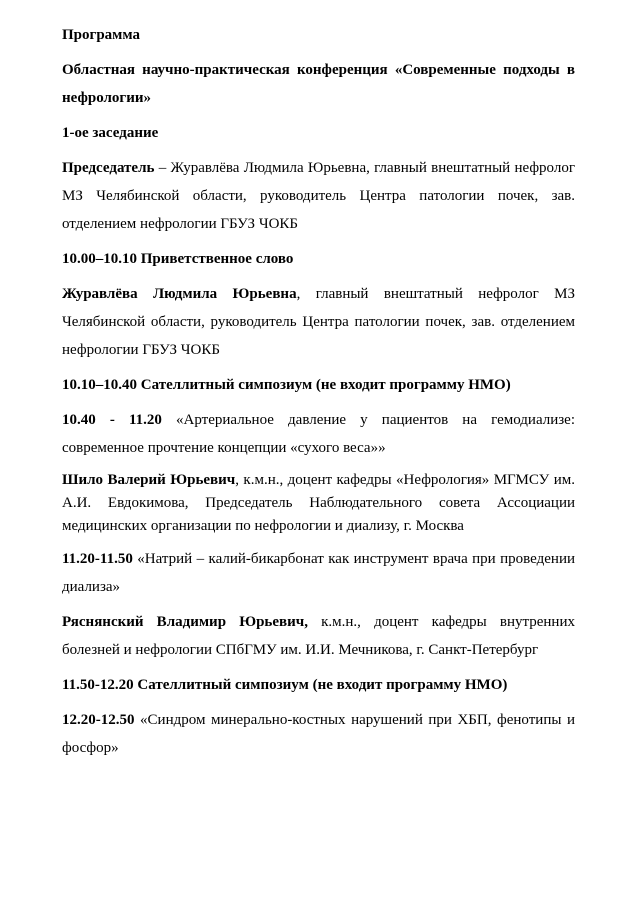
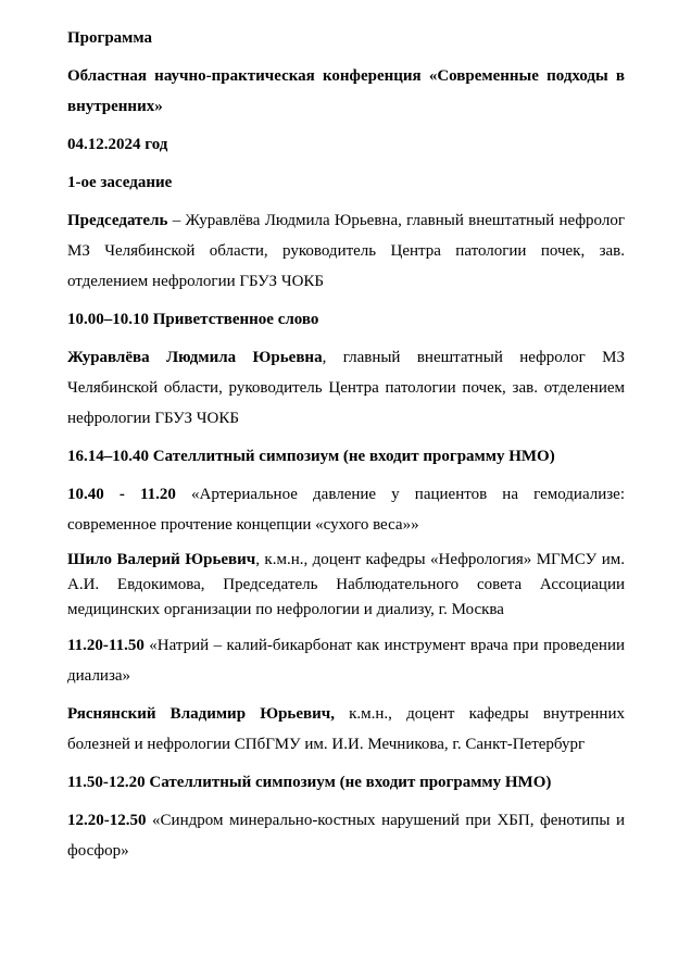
  Программа
- Областная научно-практическая конференция «Современные подходы в нефрологии»
+ Областная научно-практическая конференция «Современные подходы в внутренних»
+ 04.12.2024 год
  1-ое заседание
  Председатель – Журавлёва Людмила Юрьевна, главный внештатный нефролог МЗ Челябинской области, руководитель Центра патологии почек, зав. отделением нефрологии ГБУЗ ЧОКБ
  10.00–10.10 Приветственное слово
  Журавлёва Людмила Юрьевна, главный внештатный нефролог МЗ Челябинской области, руководитель Центра патологии почек, зав. отделением нефрологии ГБУЗ ЧОКБ
- 10.10–10.40 Сателлитный симпозиум (не входит программу НМО)
+ 16.14–10.40 Сателлитный симпозиум (не входит программу НМО)
  10.40 - 11.20 «Артериальное давление у пациентов на гемодиализе: современное прочтение концепции «сухого веса»»
  Шило Валерий Юрьевич, к.м.н., доцент кафедры «Нефрология» МГМСУ им. А.И. Евдокимова, Председатель Наблюдательного совета Ассоциации медицинских организации по нефрологии и диализу, г. Москва
  11.20-11.50 «Натрий – калий-бикарбонат как инструмент врача при проведении диализа»
  Ряснянский Владимир Юрьевич, к.м.н., доцент кафедры внутренних болезней и нефрологии СПбГМУ им. И.И. Мечникова, г. Санкт-Петербург
  11.50-12.20 Сателлитный симпозиум (не входит программу НМО)
  12.20-12.50 «Синдром минерально-костных нарушений при ХБП, фенотипы и фосфор»
